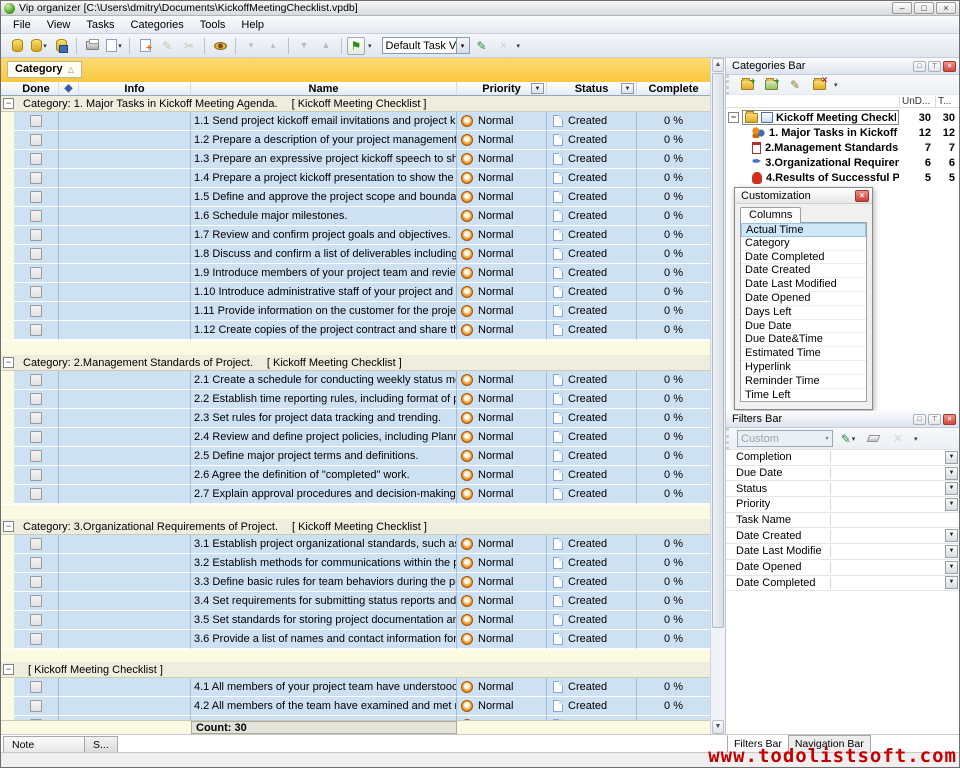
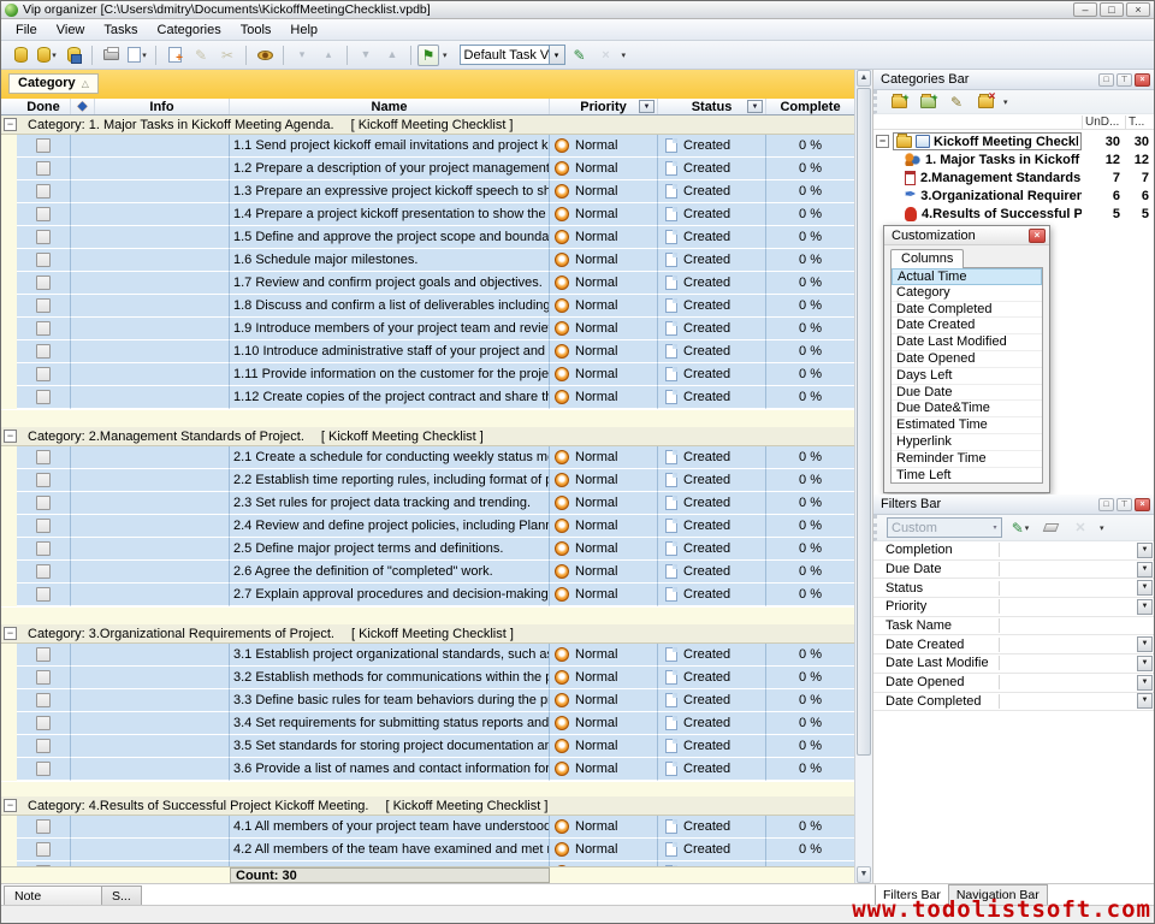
  Vip organizer [C:\Users\dmitry\Documents\KickoffMeetingChecklist.vpdb]
  –
  □
  ×
  File
  View
  Tasks
  Categories
  Tools
  Help
  +
  ✎
  ✂
  ▾
  ▴
  ▼
  ▲
  ⚑
  Default Task V
  ✎
  ×
  Category
  △
  Done
  ◆
  Info
  Name
  Priority
  Status
  Complete
  Category: 1. Major Tasks in Kickoff Meeting Agenda.
  [ Kickoff Meeting Checklist ]
  1.1 Send project kickoff email invitations and project k
  Normal
  Created
  0 %
  1.2 Prepare a description of your project management
  Normal
  Created
  0 %
  1.3 Prepare an expressive project kickoff speech to sh
  Normal
  Created
  0 %
  1.4 Prepare a project kickoff presentation to show the
  Normal
  Created
  0 %
  1.5 Define and approve the project scope and bounda
  Normal
  Created
  0 %
  1.6 Schedule major milestones.
  Normal
  Created
  0 %
  1.7 Review and confirm project goals and objectives.
  Normal
  Created
  0 %
  1.8 Discuss and confirm a list of deliverables including
  Normal
  Created
  0 %
  1.9 Introduce members of your project team and revie
  Normal
  Created
  0 %
  1.10 Introduce administrative staff of your project and
  Normal
  Created
  0 %
  1.11 Provide information on the customer for the proje
  Normal
  Created
  0 %
  1.12 Create copies of the project contract and share t
  Normal
  Created
  0 %
  Category: 2.Management Standards of Project.
  [ Kickoff Meeting Checklist ]
  2.1 Create a schedule for conducting weekly status m
  Normal
  Created
  0 %
  2.2 Establish time reporting rules, including format of
  Normal
  Created
  0 %
  2.3 Set rules for project data tracking and trending.
  Normal
  Created
  0 %
  2.4 Review and define project policies, including Plan
  Normal
  Created
  0 %
  2.5 Define major project terms and definitions.
  Normal
  Created
  0 %
  2.6 Agree the definition of "completed" work.
  Normal
  Created
  0 %
  2.7 Explain approval procedures and decision-making
  Normal
  Created
  0 %
  Category: 3.Organizational Requirements of Project.
  [ Kickoff Meeting Checklist ]
  3.1 Establish project organizational standards, such a
  Normal
  Created
  0 %
  3.2 Establish methods for communications within the
  Normal
  Created
  0 %
  3.3 Define basic rules for team behaviors during the p
  Normal
  Created
  0 %
  3.4 Set requirements for submitting status reports and
  Normal
  Created
  0 %
  3.5 Set standards for storing project documentation an
  Normal
  Created
  0 %
  3.6 Provide a list of names and contact information for
  Normal
  Created
  0 %
+ Category: 4.Results of Successful Project Kickoff Meeting.
  [ Kickoff Meeting Checklist ]
  Normal
  Created
  0 %
  4.2 All members of the team have examined and met
  Normal
  Created
  0 %
  Count: 30
  Categories Bar
  ✎
  UnD...
  T...
  Kickoff Meeting Checkl
  30
  30
  1. Major Tasks in Kickoff
  12
  12
  2.Management Standards
  7
  7
  ✒
  3.Organizational Require
  6
  6
  4.Results of Successful P
  5
  5
  Customization
  ×
  Columns
  Actual Time
  Category
  Date Completed
  Date Created
  Date Last Modified
  Date Opened
  Days Left
  Due Date
  Due Date&Time
  Estimated Time
  Hyperlink
  Reminder Time
  Time Left
  Filters Bar
  Custom
  ✎
  ✕
  Completion
  Due Date
  Status
  Priority
  Task Name
  Date Created
  Date Last Modifie
  Date Opened
  Date Completed
  Note
  S...
  Filters Bar
  Navigation Bar
  www.todolistsoft.com
